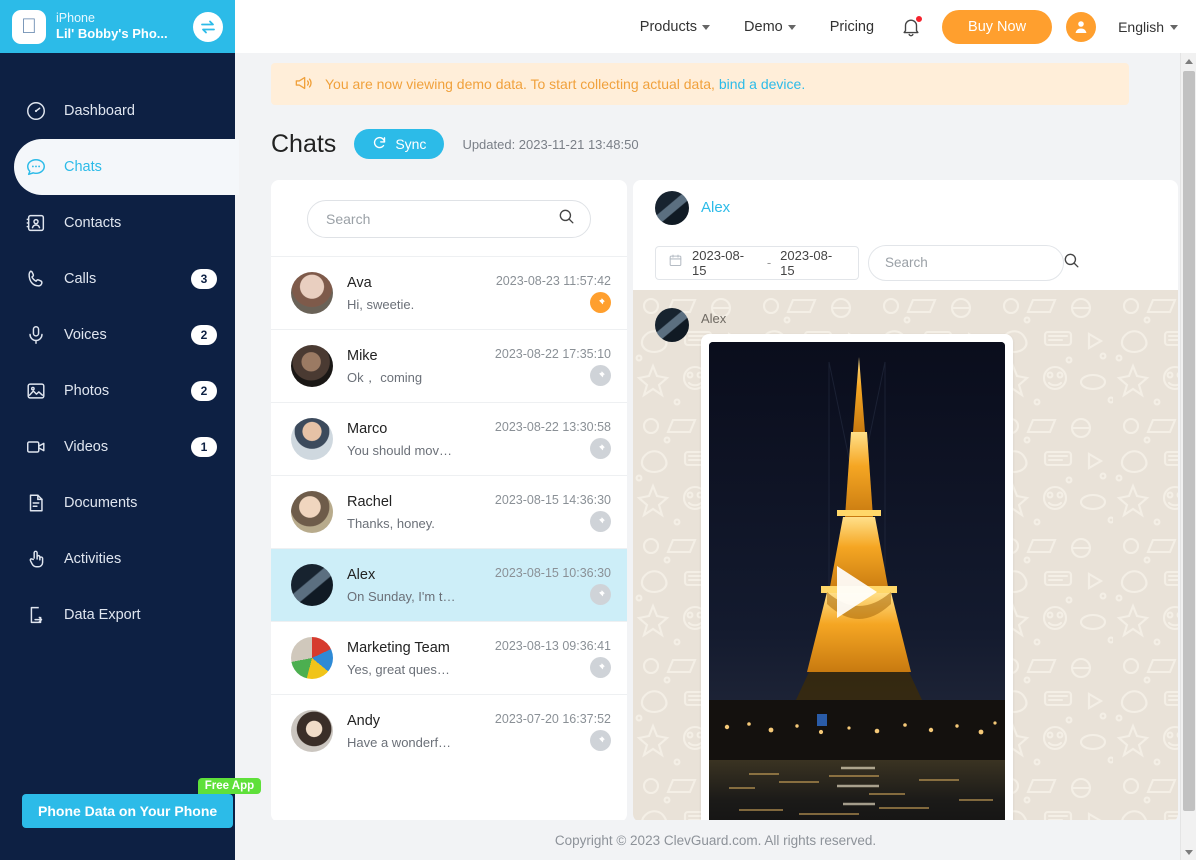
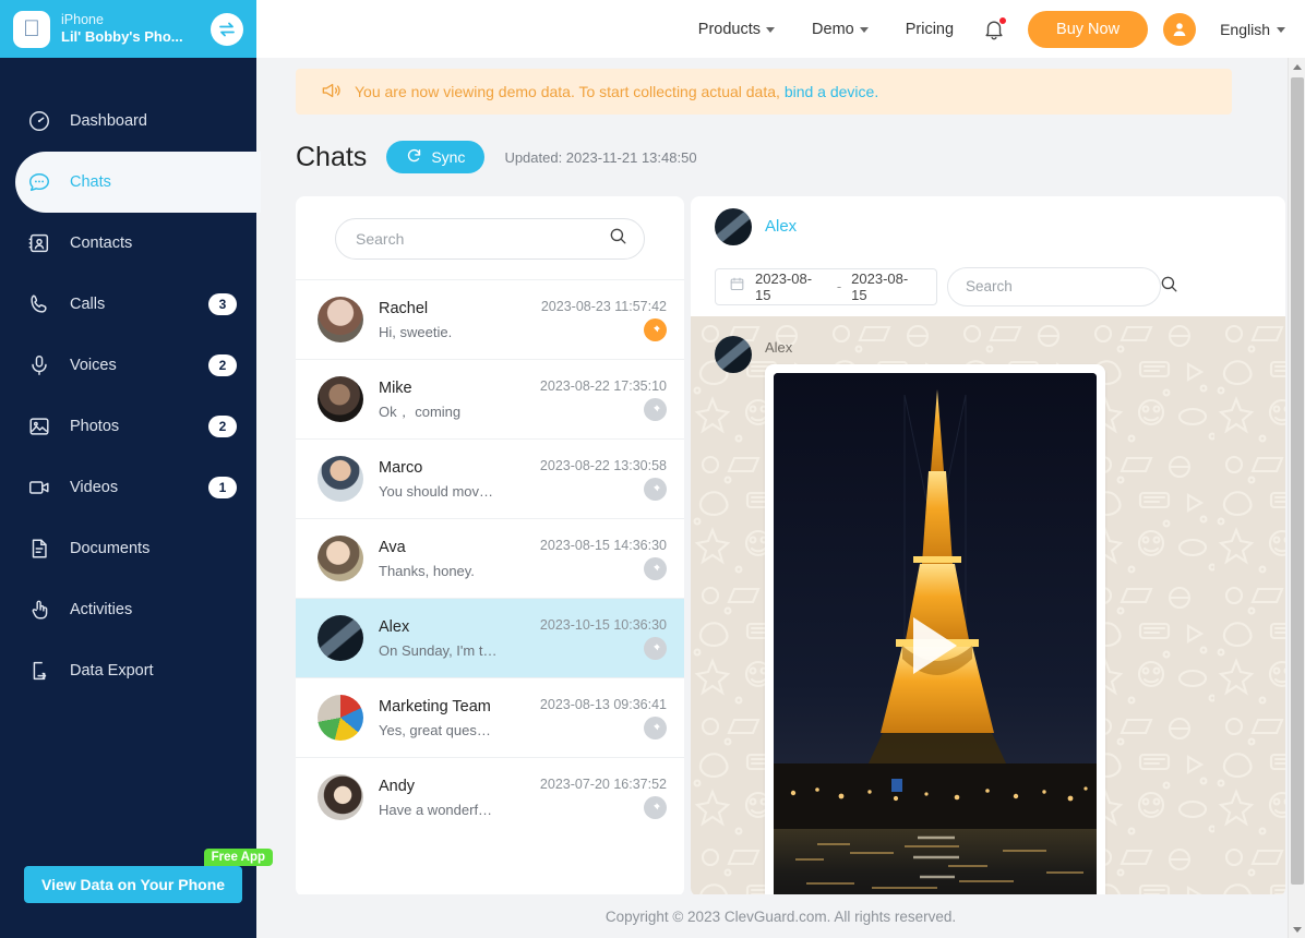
  
  iPhone
  Lil' Bobby's Pho...
  Dashboard
  Chats
  Contacts
  Calls
  3
  Voices
  2
  Photos
  2
  Videos
  1
  Documents
  Activities
  Data Export
  Free App
- Phone Data on Your Phone
+ View Data on Your Phone
  Products
  Demo
  Pricing
  Buy Now
  English
  You are now viewing demo data. To start collecting actual data, bind a device.
  Chats
  Sync
  Updated: 2023-11-21 13:48:50
  Search
- Ava
+ Rachel
  Hi, sweetie.
  2023-08-23 11:57:42
  Mike
  Ok， coming
  2023-08-22 17:35:10
  Marco
  You should mov…
  2023-08-22 13:30:58
- Rachel
+ Ava
  Thanks, honey.
  2023-08-15 14:36:30
  Alex
  On Sunday, I'm t…
- 2023-08-15 10:36:30
+ 2023-10-15 10:36:30
  Marketing Team
  Yes, great ques…
  2023-08-13 09:36:41
  Andy
  Have a wonderf…
  2023-07-20 16:37:52
  Alex
  2023-08-15
  -
  2023-08-15
  Search
  Alex
  Copyright © 2023 ClevGuard.com. All rights reserved.
